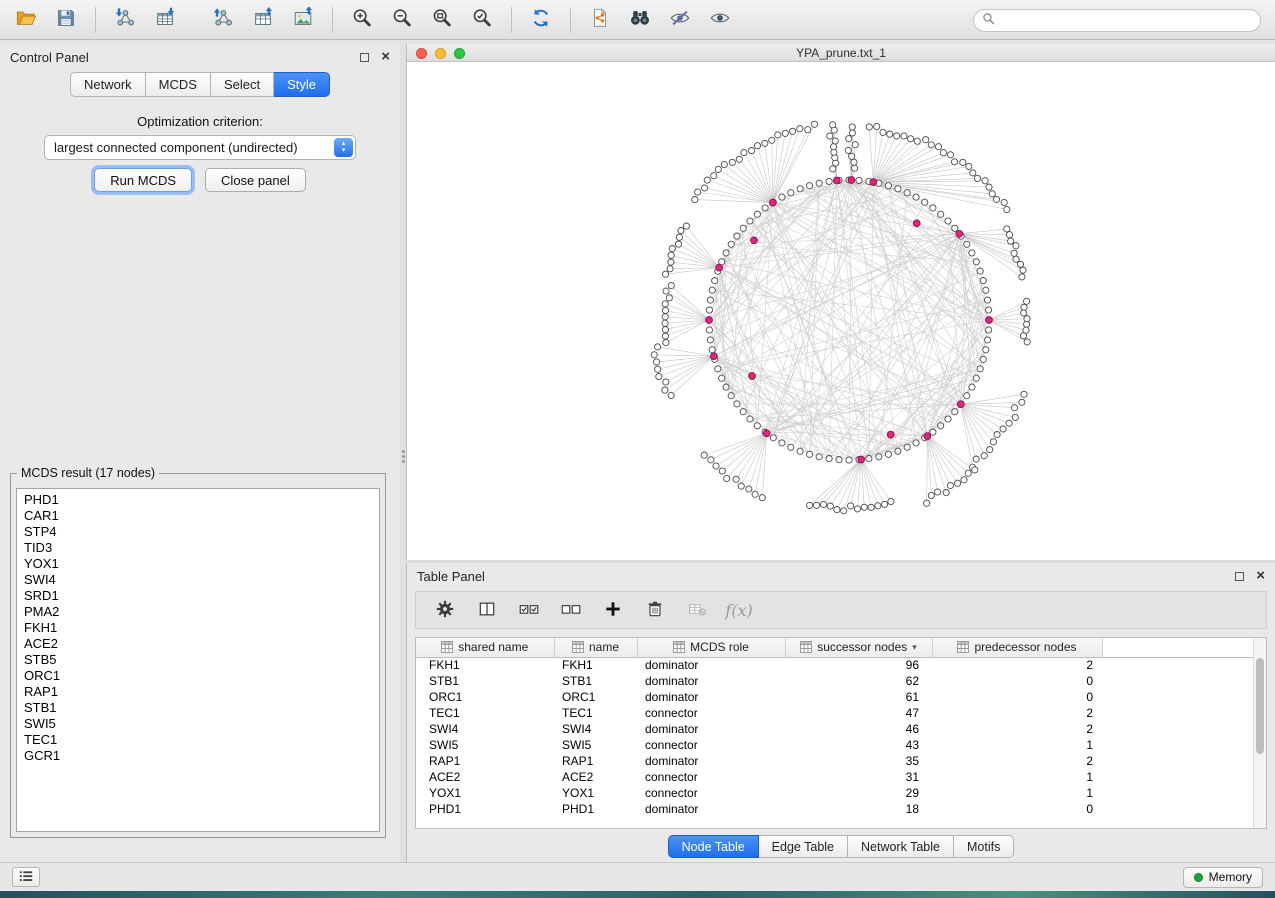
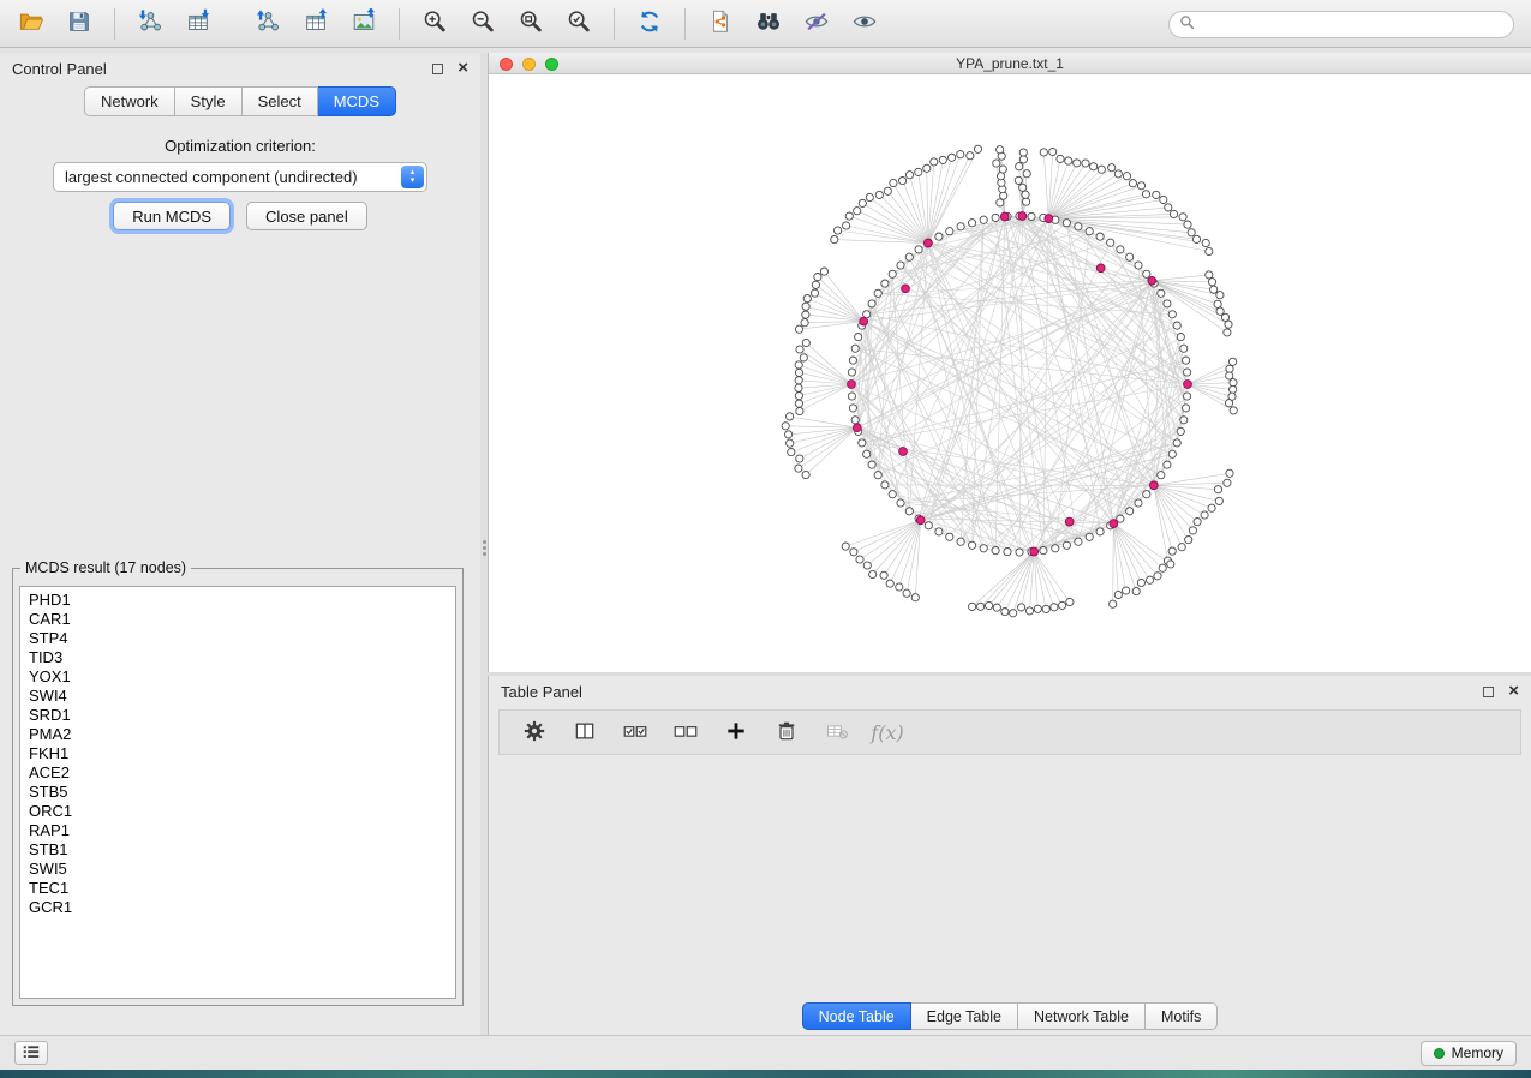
  Control Panel
  ×
  Network
- MCDS
+ Style
  Select
- Style
+ MCDS
  Optimization criterion:
  largest connected component (undirected)
  Run MCDS
  Close panel
  MCDS result (17 nodes)
  PHD1
  CAR1
  STP4
  TID3
  YOX1
  SWI4
  SRD1
  PMA2
  FKH1
  ACE2
  STB5
  ORC1
  RAP1
  STB1
  SWI5
  TEC1
  GCR1
  YPA_prune.txt_1
  Table Panel
  ×
  f(x)
- shared name	name	MCDS role	successor nodes ▾	predecessor nodes
- FKH1	FKH1	dominator	96	2
- STB1	STB1	dominator	62	0
- ORC1	ORC1	dominator	61	0
- TEC1	TEC1	connector	47	2
- SWI4	SWI4	dominator	46	2
- SWI5	SWI5	connector	43	1
- RAP1	RAP1	dominator	35	2
- ACE2	ACE2	connector	31	1
- YOX1	YOX1	connector	29	1
- PHD1	PHD1	dominator	18	0
  Node Table
  Edge Table
  Network Table
  Motifs
  Memory
